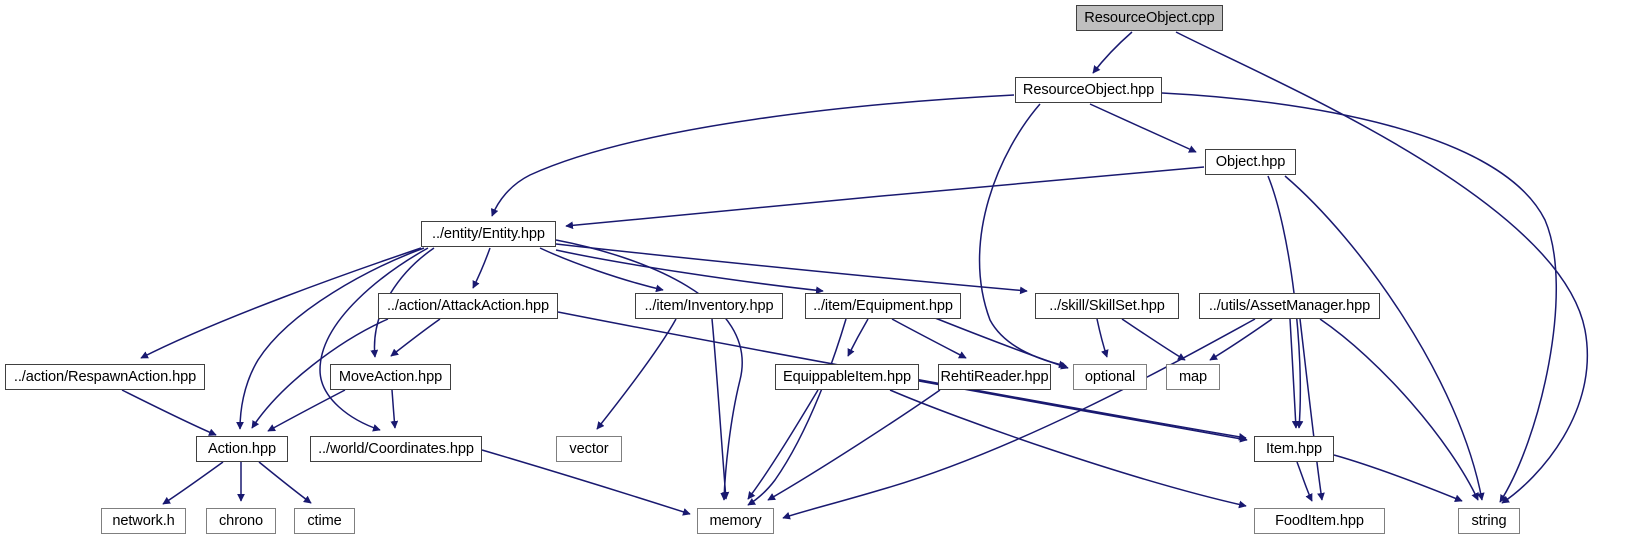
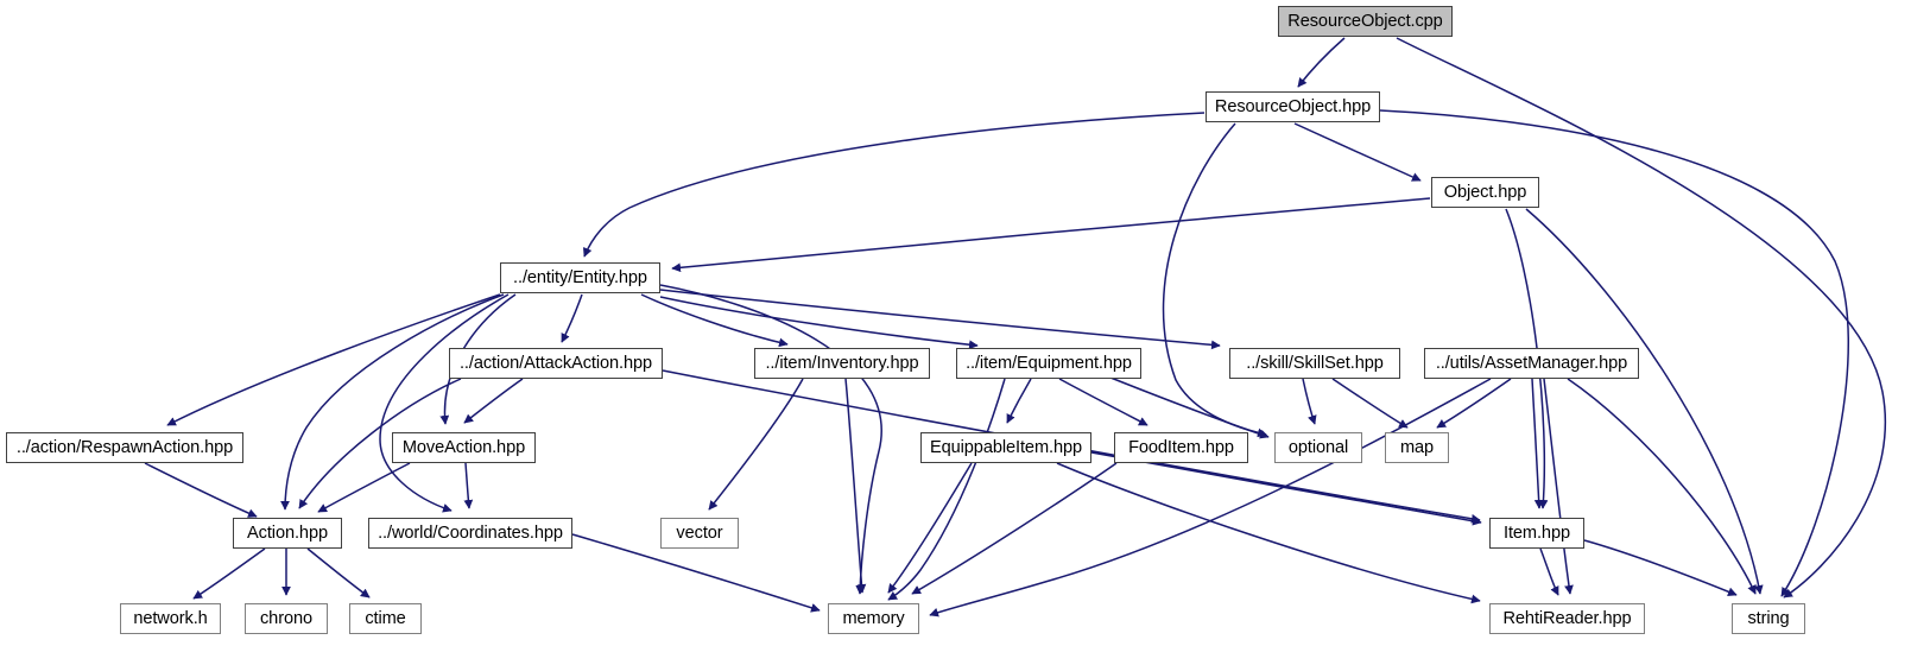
  ResourceObject.cpp
  ResourceObject.hpp
  Object.hpp
  ../entity/Entity.hpp
  ../action/AttackAction.hpp
  ../item/Inventory.hpp
  ../item/Equipment.hpp
  ../skill/SkillSet.hpp
  ../utils/AssetManager.hpp
  ../action/RespawnAction.hpp
  MoveAction.hpp
  EquippableItem.hpp
- RehtiReader.hpp
+ FoodItem.hpp
  optional
  map
  Action.hpp
  ../world/Coordinates.hpp
  vector
  Item.hpp
  network.h
  chrono
  ctime
  memory
- FoodItem.hpp
+ RehtiReader.hpp
  string
